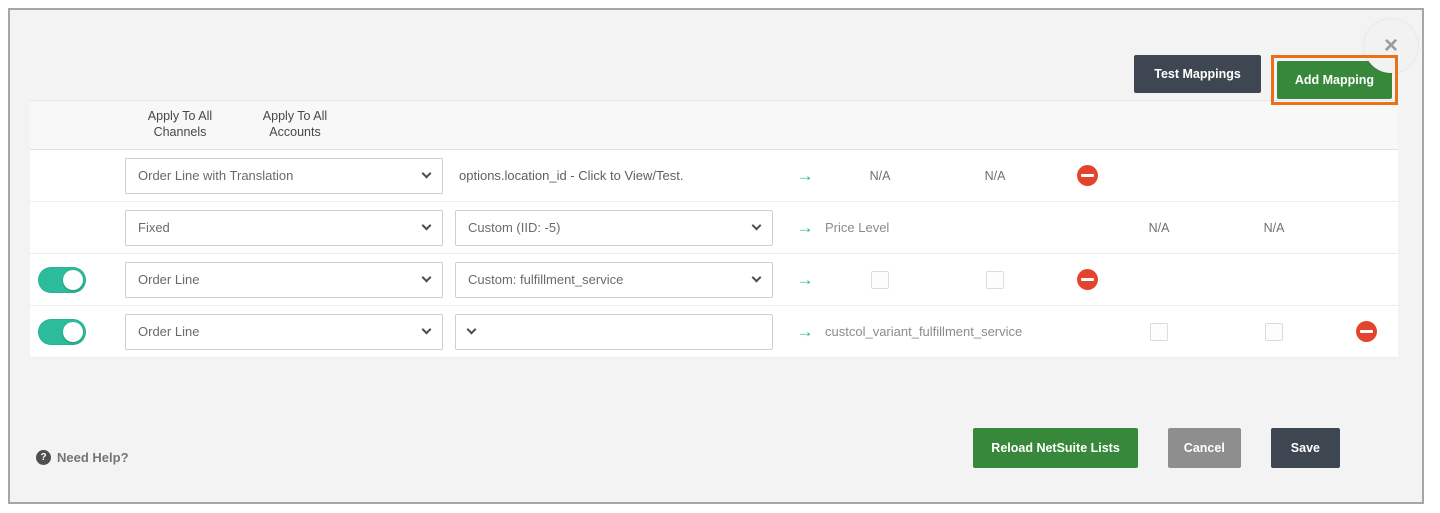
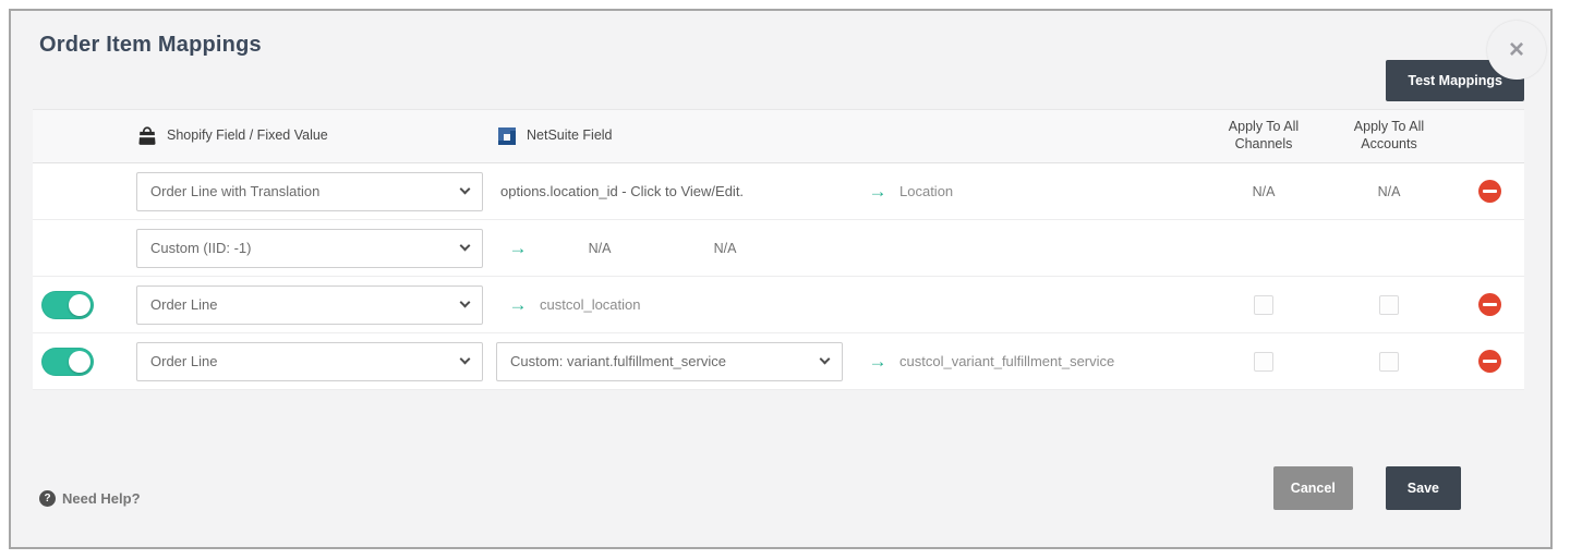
+ Order Item Mappings
  Test Mappings
- Add Mapping
  ×
+ Shopify Field / Fixed Value
+ NetSuite Field
  Apply To All
  Channels
  Apply To All
  Accounts
  Order Line with Translation
- options.location_id - Click to View/Test.
+ options.location_id - Click to View/Edit.
  →
+ Location
  N/A
  N/A
- Fixed
- Custom (IID: -5)
+ Custom (IID: -1)
  →
- Price Level
  N/A
  N/A
  Order Line
- Custom: fulfillment_service
  →
+ custcol_location
  Order Line
+ Custom: variant.fulfillment_service
  →
  custcol_variant_fulfillment_service
  ?
  Need Help?
- Reload NetSuite Lists
  Cancel
  Save
